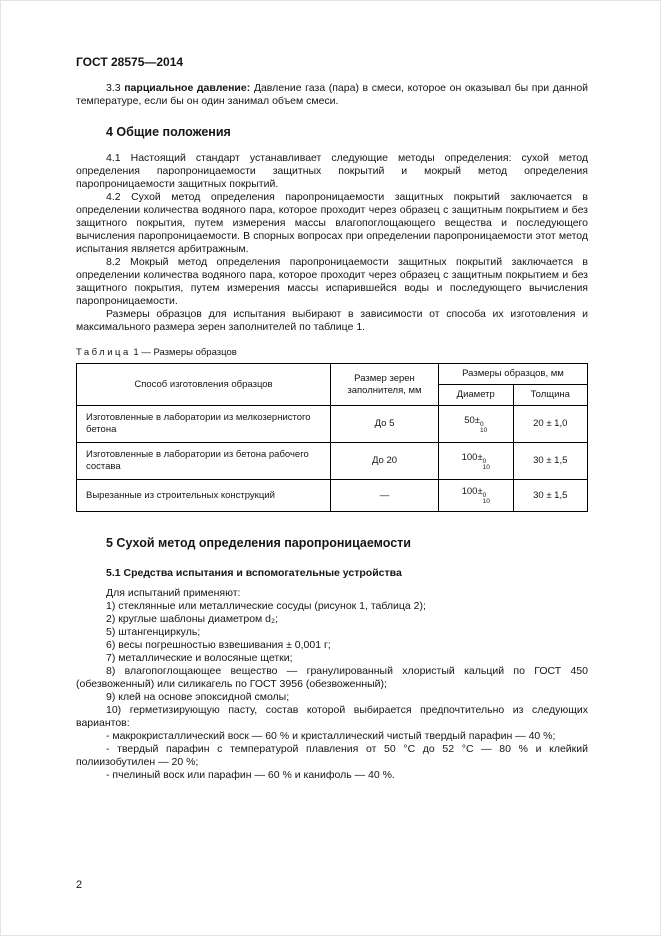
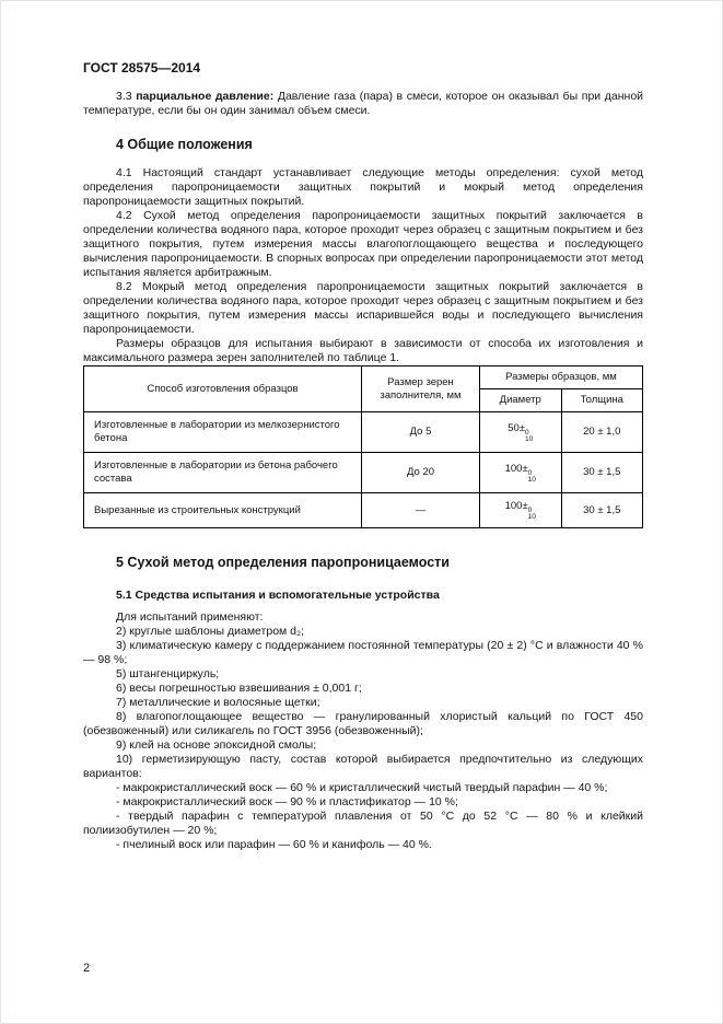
  ГОСТ 28575—2014
  3.3 парциальное давление: Давление газа (пара) в смеси, которое он оказывал бы при данной температуре, если бы он один занимал объем смеси.
  4 Общие положения
  4.1 Настоящий стандарт устанавливает следующие методы определения: сухой метод определения паропроницаемости защитных покрытий и мокрый метод определения паропроницаемости защитных покрытий.
  4.2 Сухой метод определения паропроницаемости защитных покрытий заключается в определении количества водяного пара, которое проходит через образец с защитным покрытием и без защитного покрытия, путем измерения массы влагопоглощающего вещества и последующего вычисления паропроницаемости. В спорных вопросах при определении паропроницаемости этот метод испытания является арбитражным.
  8.2 Мокрый метод определения паропроницаемости защитных покрытий заключается в определении количества водяного пара, которое проходит через образец с защитным покрытием и без защитного покрытия, путем измерения массы испарившейся воды и последующего вычисления паропроницаемости.
  Размеры образцов для испытания выбирают в зависимости от способа их изготовления и максимального размера зерен заполнителей по таблице 1.
- Таблица 1 — Размеры образцов
  Способ изготовления образцов	Размер зерен заполнителя, мм	Размеры образцов, мм
  Диаметр	Толщина
  Изготовленные в лаборатории из мелкозернистого бетона	До 5	50±	20 ± 1,0
  Изготовленные в лаборатории из бетона рабочего состава	До 20	100±	30 ± 1,5
  Вырезанные из строительных конструкций	—	100±	30 ± 1,5
  5 Сухой метод определения паропроницаемости
  5.1 Средства испытания и вспомогательные устройства
  Для испытаний применяют:
- 1) стеклянные или металлические сосуды (рисунок 1, таблица 2);
  2) круглые шаблоны диаметром d₂;
+ 3) климатическую камеру с поддержанием постоянной температуры (20 ± 2) °С и влажности 40 % — 98 %;
  5) штангенциркуль;
  6) весы погрешностью взвешивания ± 0,001 г;
  7) металлические и волосяные щетки;
  8) влагопоглощающее вещество — гранулированный хлористый кальций по ГОСТ 450 (обезвоженный) или силикагель по ГОСТ 3956 (обезвоженный);
  9) клей на основе эпоксидной смолы;
  10) герметизирующую пасту, состав которой выбирается предпочтительно из следующих вариантов:
  - макрокристаллический воск — 60 % и кристаллический чистый твердый парафин — 40 %;
+ - макрокристаллический воск — 90 % и пластификатор — 10 %;
  - твердый парафин с температурой плавления от 50 °С до 52 °С — 80 % и клейкий полиизобутилен — 20 %;
  - пчелиный воск или парафин — 60 % и канифоль — 40 %.
  2
